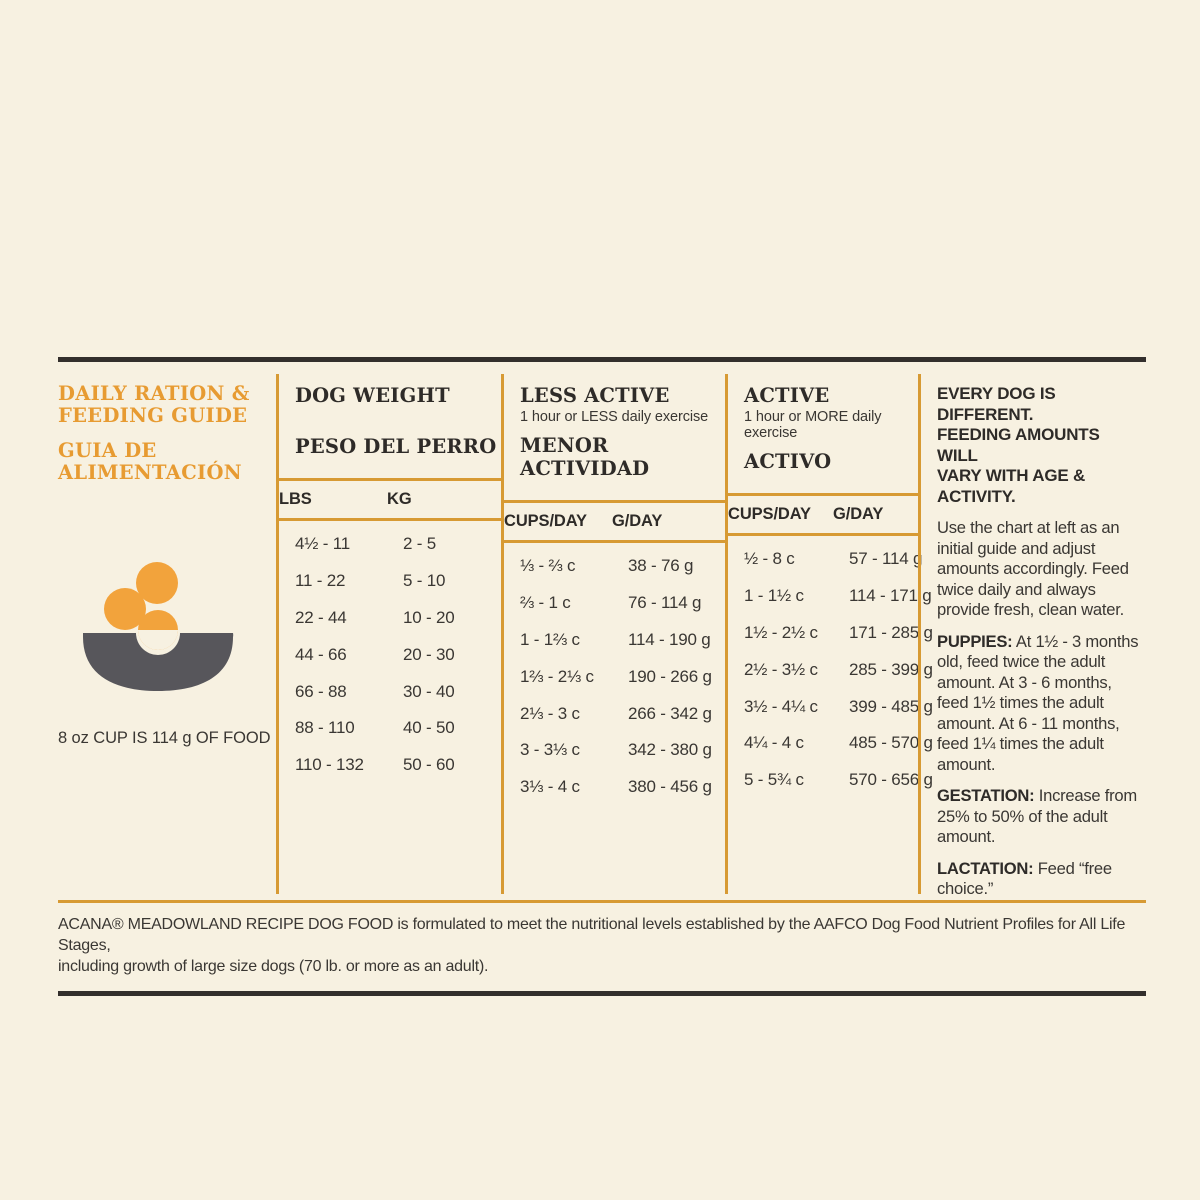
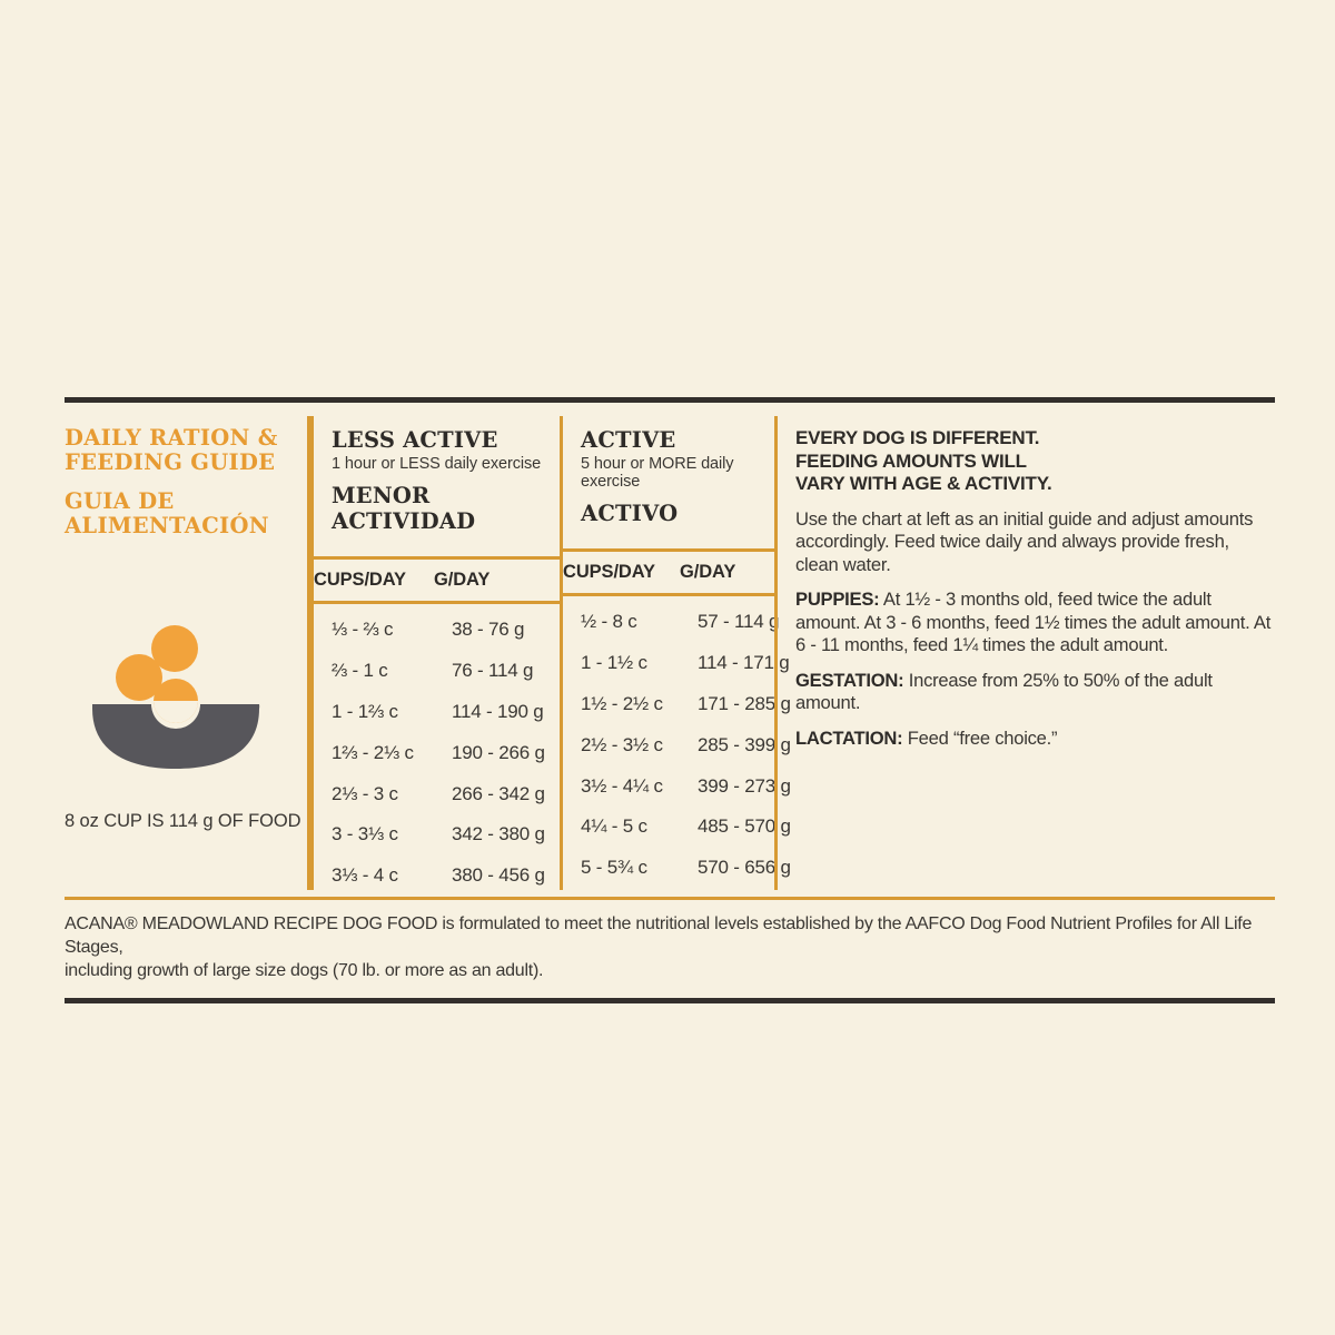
  DAILY RATION &
  FEEDING GUIDE
  GUIA DE
  ALIMENTACIÓN
  8 oz CUP IS 114 g OF FOOD
- DOG WEIGHT
- PESO DEL PERRO
- LBS
- KG
- 4½ - 11
- 2 - 5
- 11 - 22
- 5 - 10
- 22 - 44
- 10 - 20
- 44 - 66
- 20 - 30
- 66 - 88
- 30 - 40
- 88 - 110
- 40 - 50
- 110 - 132
- 50 - 60
  LESS ACTIVE
  1 hour or LESS daily exercise
  MENOR ACTIVIDAD
  CUPS/DAY
  G/DAY
  ⅓ - ⅔ c
  38 - 76 g
  ⅔ - 1 c
  76 - 114 g
  1 - 1⅔ c
  114 - 190 g
  1⅔ - 2⅓ c
  190 - 266 g
  2⅓ - 3 c
  266 - 342 g
  3 - 3⅓ c
  342 - 380 g
  3⅓ - 4 c
  380 - 456 g
  ACTIVE
- 1 hour or MORE daily exercise
+ 5 hour or MORE daily exercise
  ACTIVO
  CUPS/DAY
  G/DAY
  ½ - 8 c
  57 - 114
  1 - 1½ c
  114 - 171 g
  1½ - 2½ c
  171 - 285 g
  2½ - 3½ c
  285 - 399 g
  3½ - 4¼ c
- 399 - 485 g
+ 399 - 273 g
- 4¼ - 4 c
+ 4¼ - 5 c
  485 - 570 g
  5 - 5¾ c
  570 - 656 g
  EVERY DOG IS DIFFERENT.
  FEEDING AMOUNTS WILL
  VARY WITH AGE & ACTIVITY.
  Use the chart at left as an initial guide and adjust amounts accordingly. Feed twice daily and always provide fresh, clean water.
  PUPPIES: At 1½ - 3 months old, feed twice the adult amount. At 3 - 6 months, feed 1½ times the adult amount. At 6 - 11 months, feed 1¼ times the adult amount.
  GESTATION: Increase from 25% to 50% of the adult amount.
  LACTATION: Feed “free choice.”
  ACANA® MEADOWLAND RECIPE DOG FOOD is formulated to meet the nutritional levels established by the AAFCO Dog Food Nutrient Profiles for All Life Stages,
  including growth of large size dogs (70 lb. or more as an adult).
